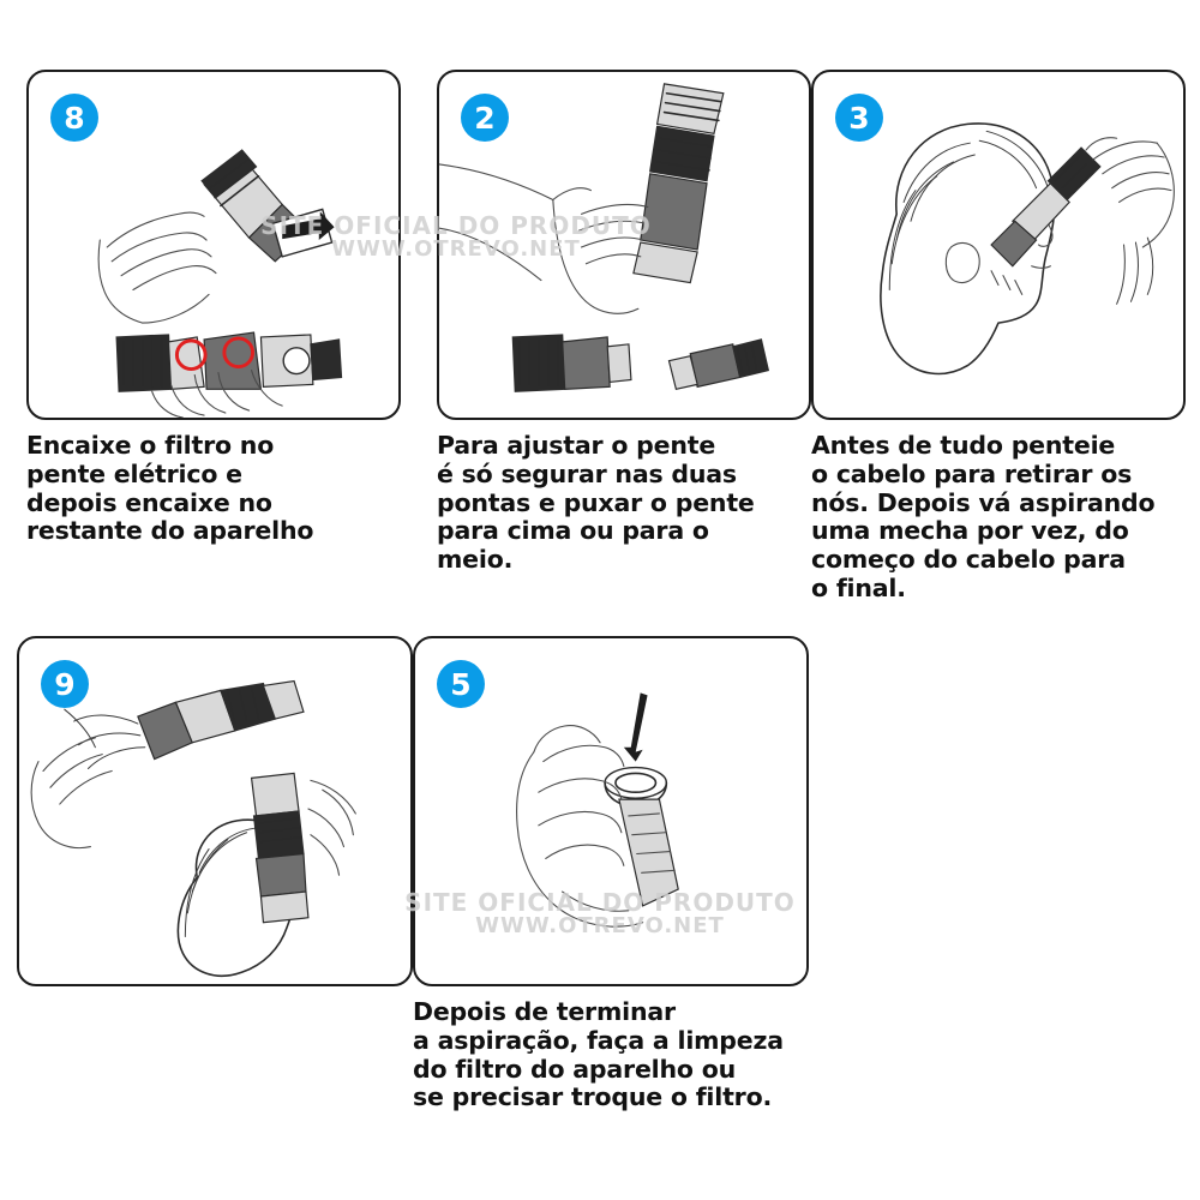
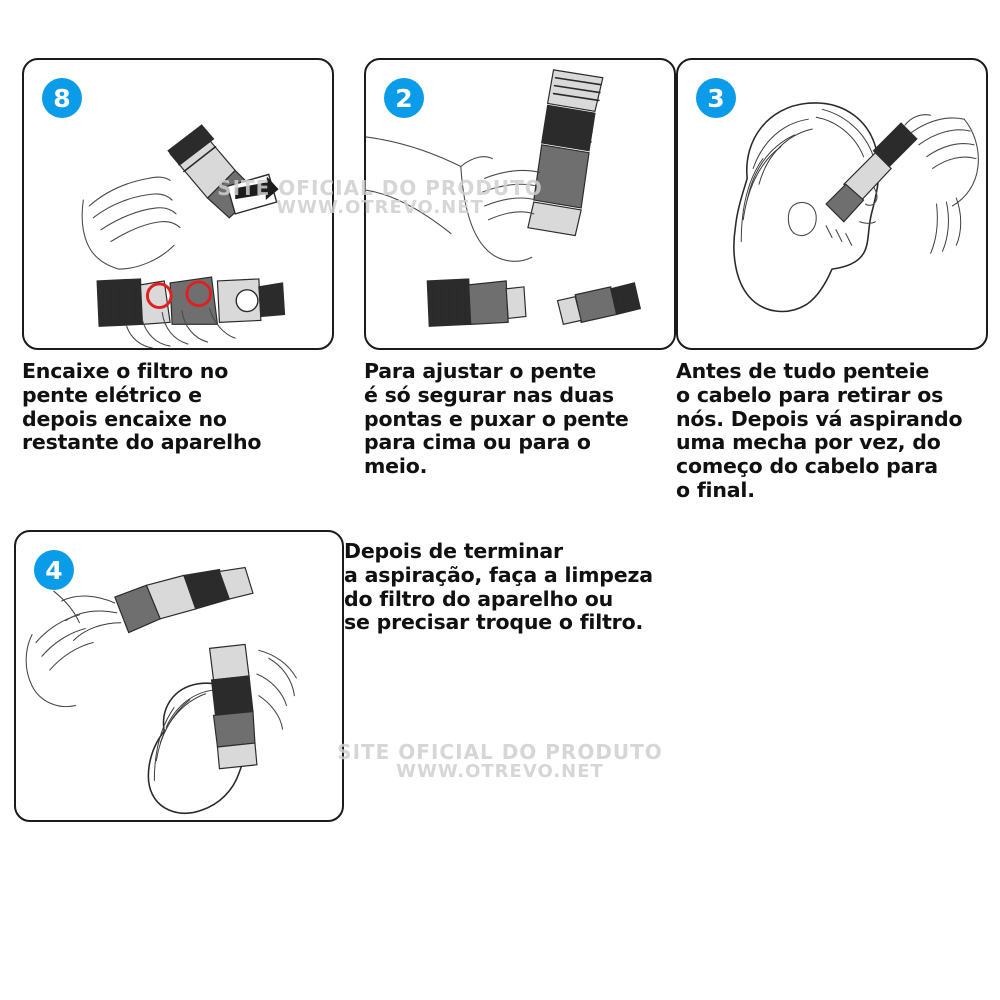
  8
  Encaixe o filtro no
  pente elétrico e
  depois encaixe no
  restante do aparelho
  2
  Para ajustar o pente
  é só segurar nas duas
  pontas e puxar o pente
  para cima ou para o
  meio.
  3
  Antes de tudo penteie
  o cabelo para retirar os
  nós. Depois vá aspirando
  uma mecha por vez, do
  começo do cabelo para
  o final.
- 9
+ 4
- 5
  Depois de terminar
  a aspiração, faça a limpeza
  do filtro do aparelho ou
  se precisar troque o filtro.
  SITE OFICIAL DO PRODUTO
  WWW.OTREVO.NET
  SITE OFICIAL DO PRODUTO
  WWW.OTREVO.NET
